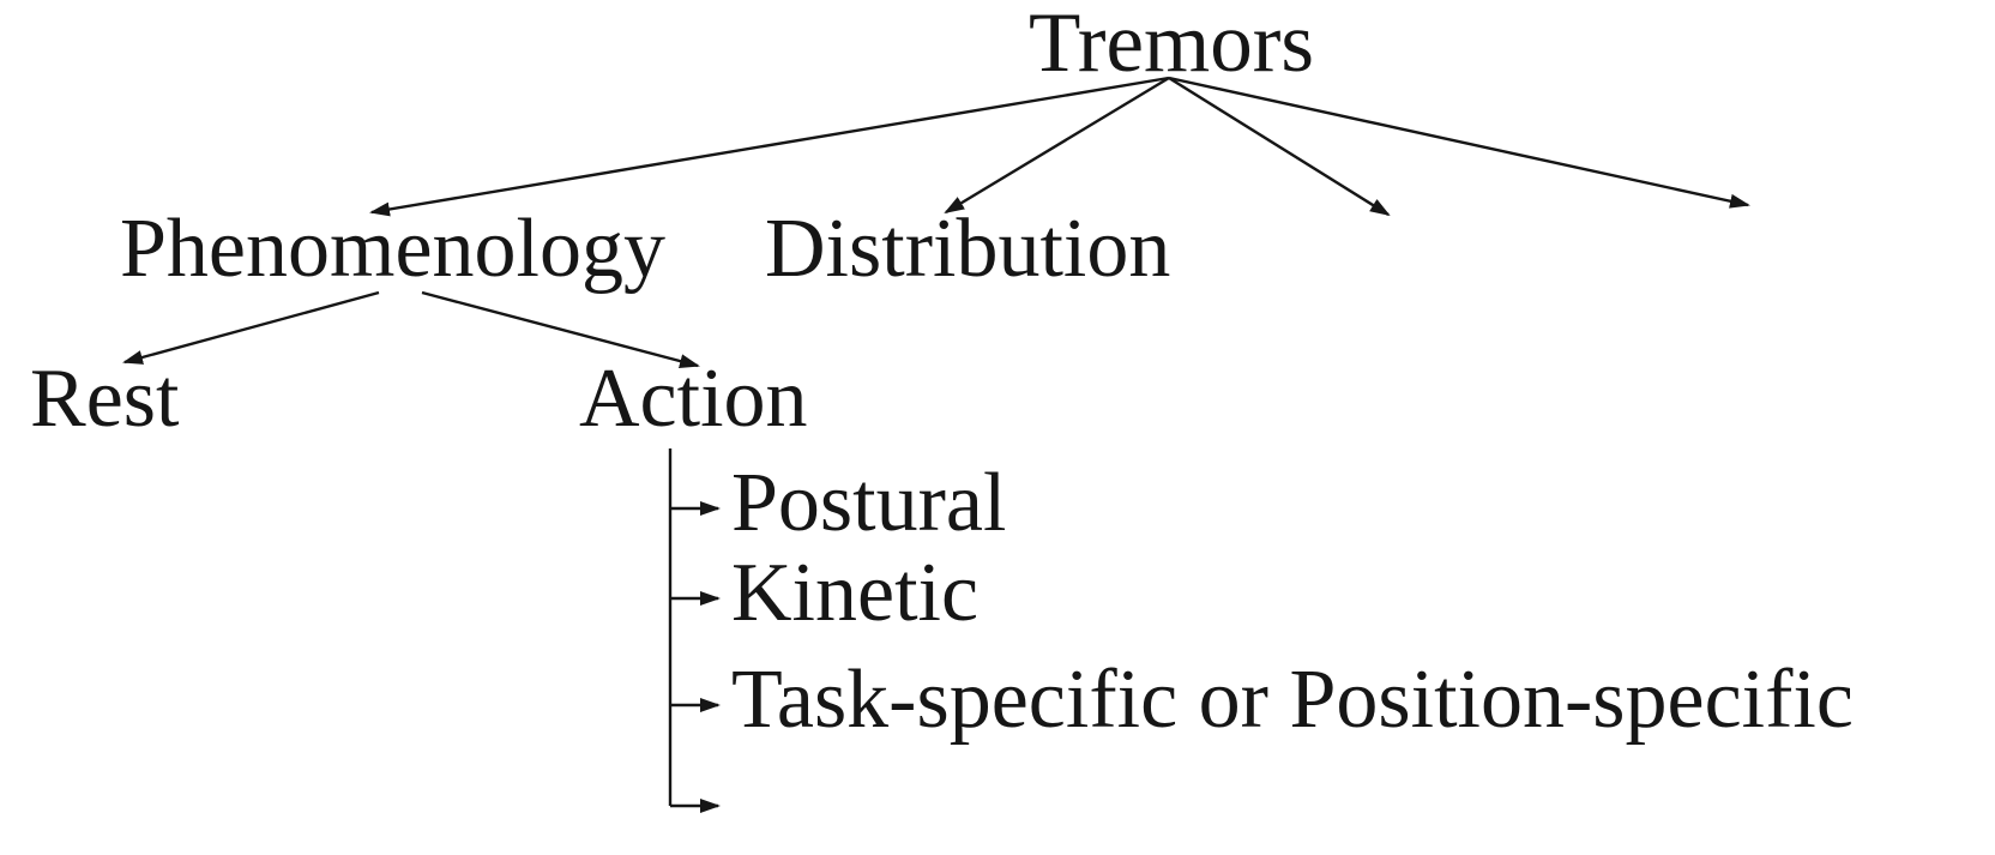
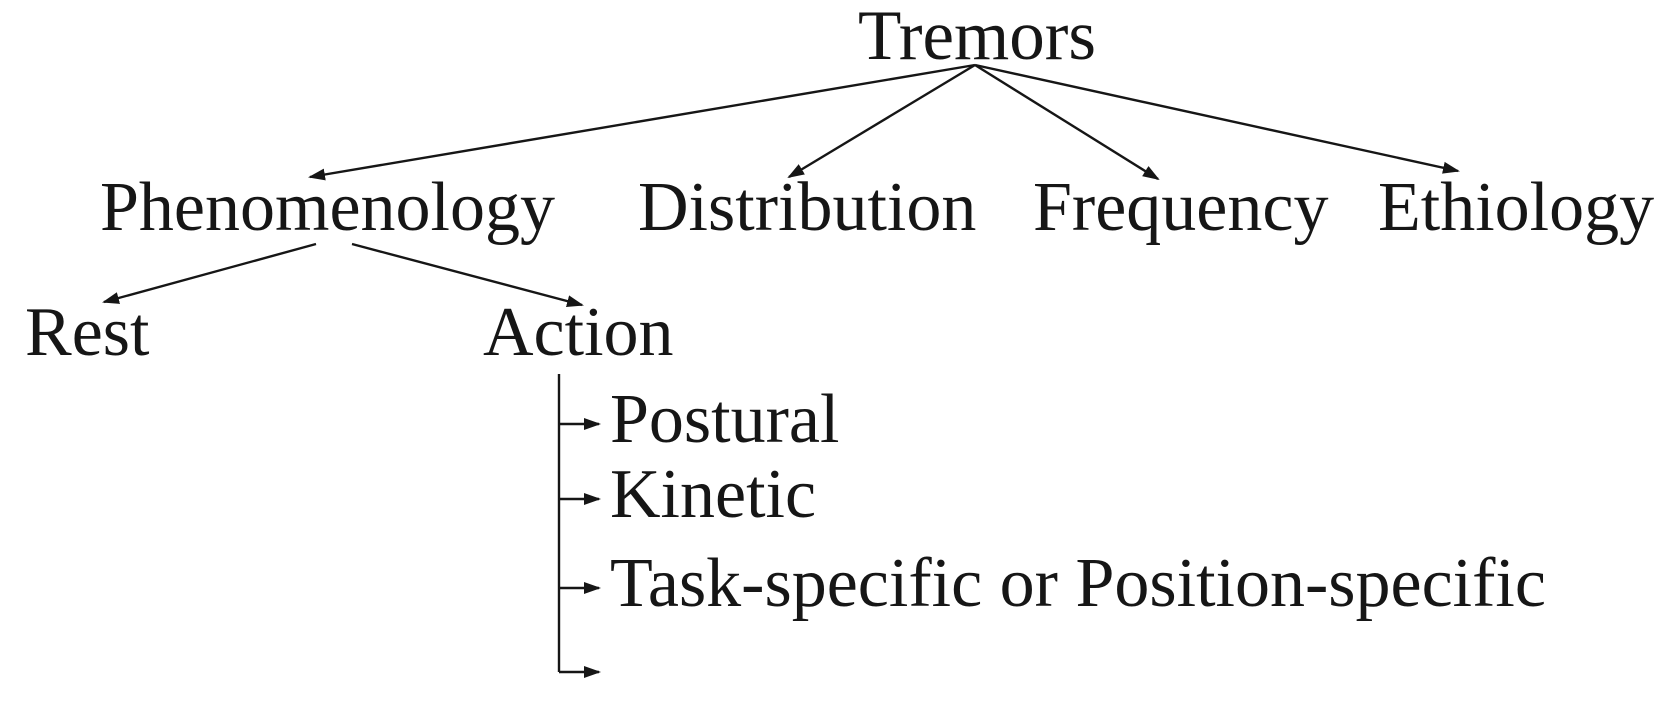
  Tremors
  Phenomenology
  Distribution
+ Frequency
+ Ethiology
  Rest
  Action
  Postural
  Kinetic
  Task-specific or Position-specific
